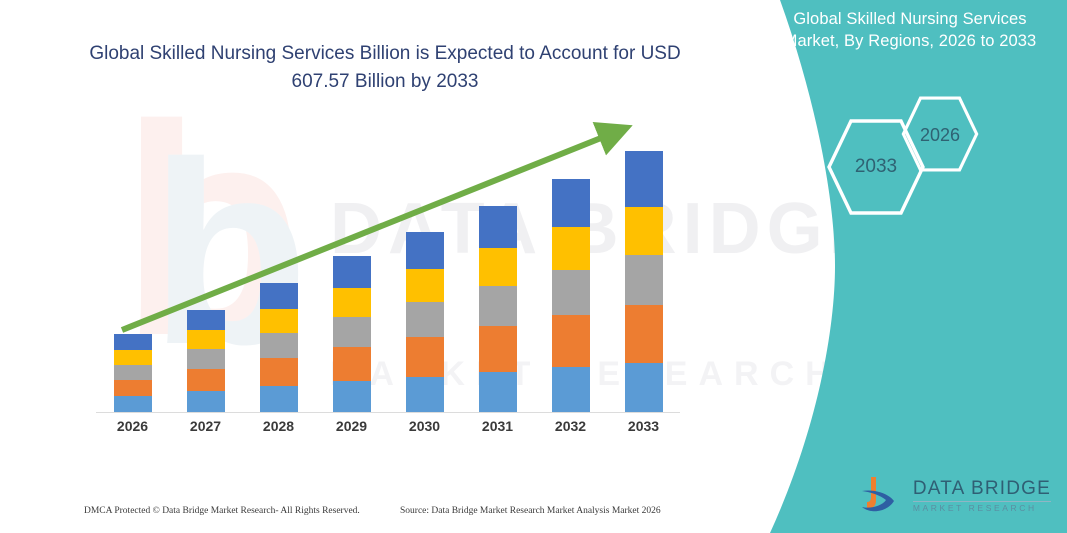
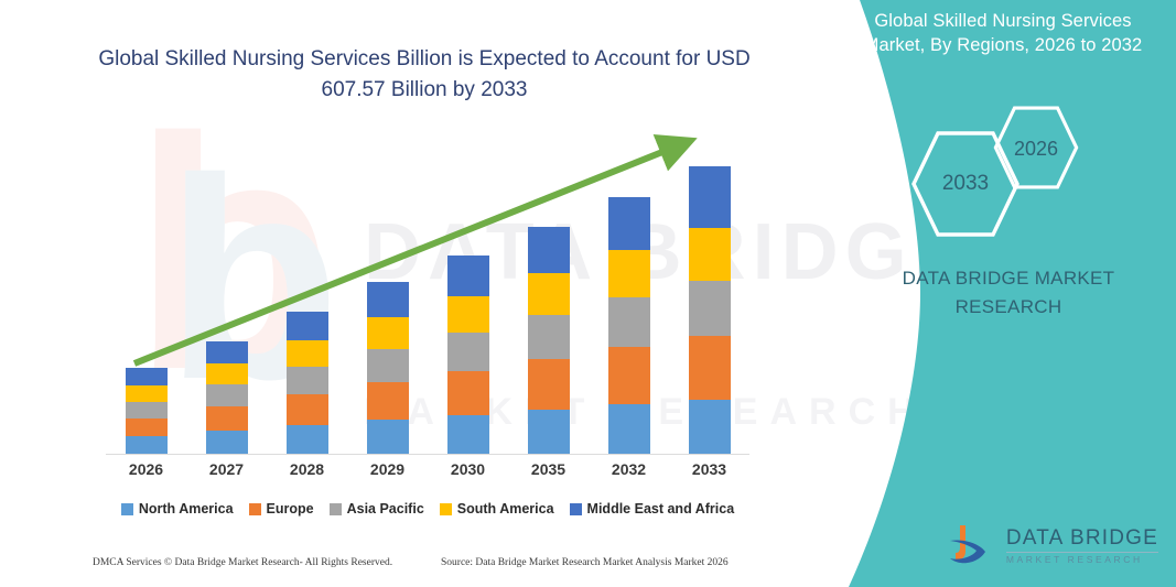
  b
  b
  DAT BIDG
  Global Skilled Nursing Services Billion is Expected to Account for USD 607.57 Billion by 2033
  2026
  2027
  2028
  2029
  2030
- 2031
+ 2035
  2032
  2033
+ North America
+ Europe
+ Asia Pacific
+ South America
+ Middle East and Africa
- DMCA Protected © Data Bridge Market Research- All Rights Reserved.
+ DMCA Services © Data Bridge Market Research- All Rights Reserved.
  Source: Data Bridge Market Research Market Analysis Market 2026
- Global Skilled Nursing Services Market, By Regions, 2026 to 2033
+ Global Skilled Nursing Services Market, By Regions, 2026 to 2032
  2026
  2033
+ DATA BRIDGE MARKET
+ RESEARCH
  DATA BRIDGE
  MARKET RESEARCH
